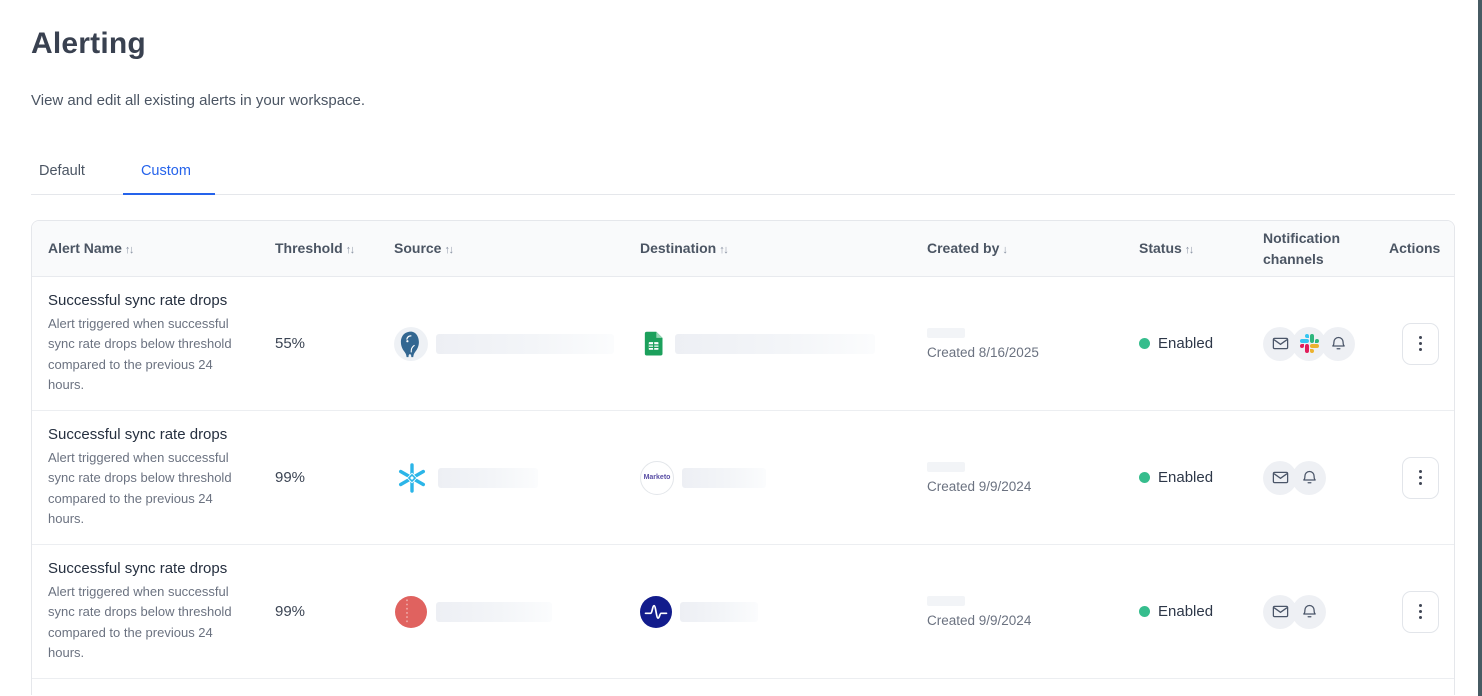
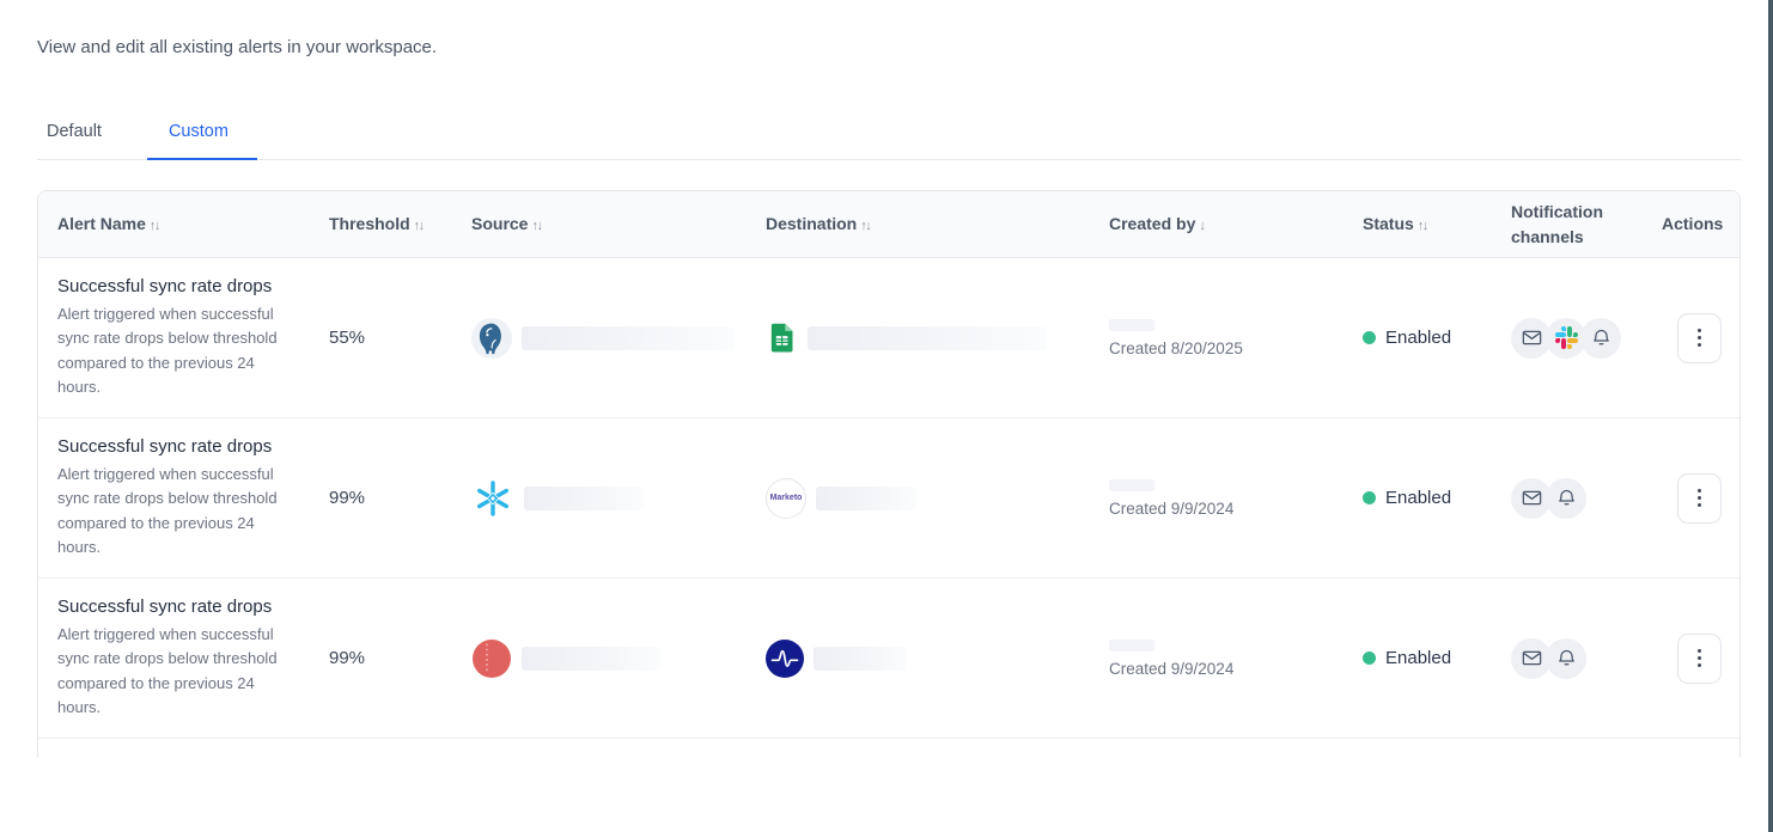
- Alerting
  View and edit all existing alerts in your workspace.
  Default
  Custom
  Alert Name ↑↓
  Threshold ↑↓
  Source ↑↓
  Destination ↑↓
  Created by ↓
  Status ↑↓
  Notification channels
  Actions
  Successful sync rate drops
  Alert triggered when successful sync rate drops below threshold compared to the previous 24 hours.
  55%
- Created 8/16/2025
+ Created 8/20/2025
  Enabled
  Successful sync rate drops
  Alert triggered when successful sync rate drops below threshold compared to the previous 24 hours.
  99%
  Created 9/9/2024
  Enabled
  Successful sync rate drops
  Alert triggered when successful sync rate drops below threshold compared to the previous 24 hours.
  99%
  Created 9/9/2024
  Enabled
